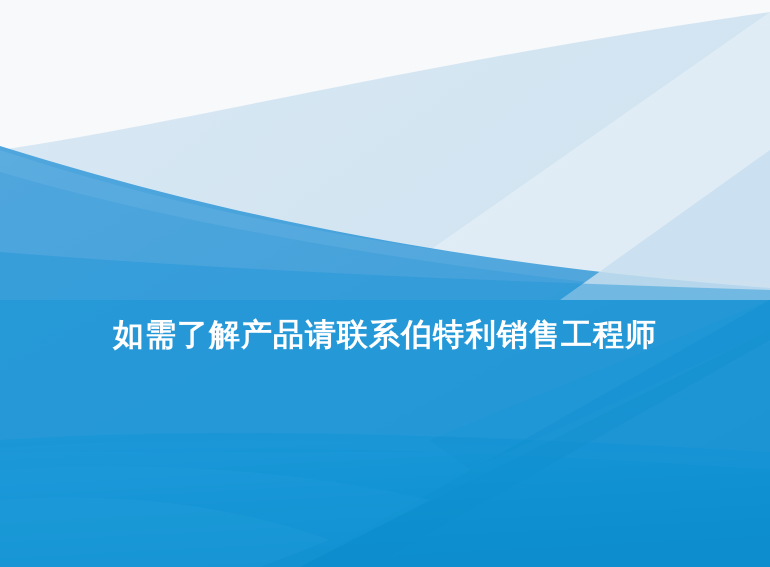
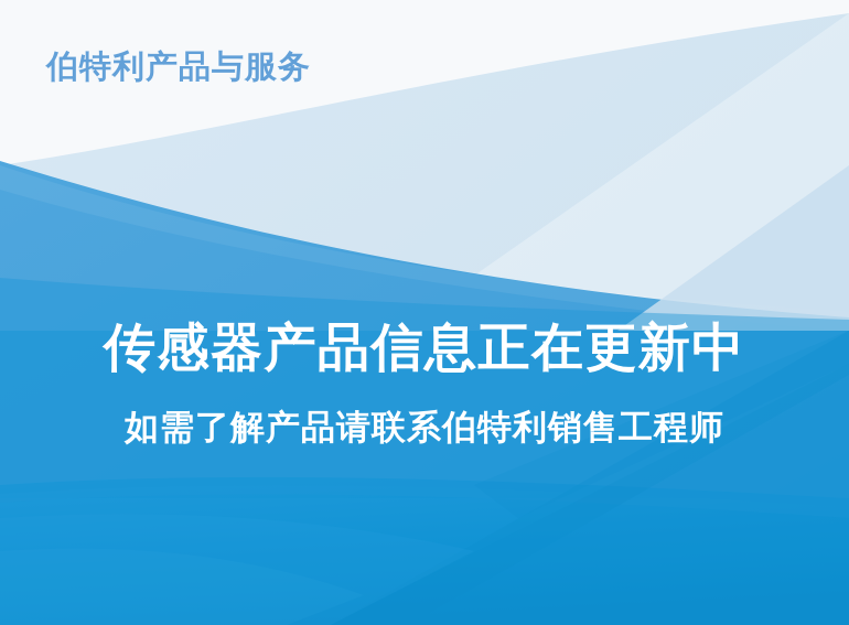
+ 伯特利产品与服务
+ 传感器产品信息正在更新中
  如需了解产品请联系伯特利销售工程师
